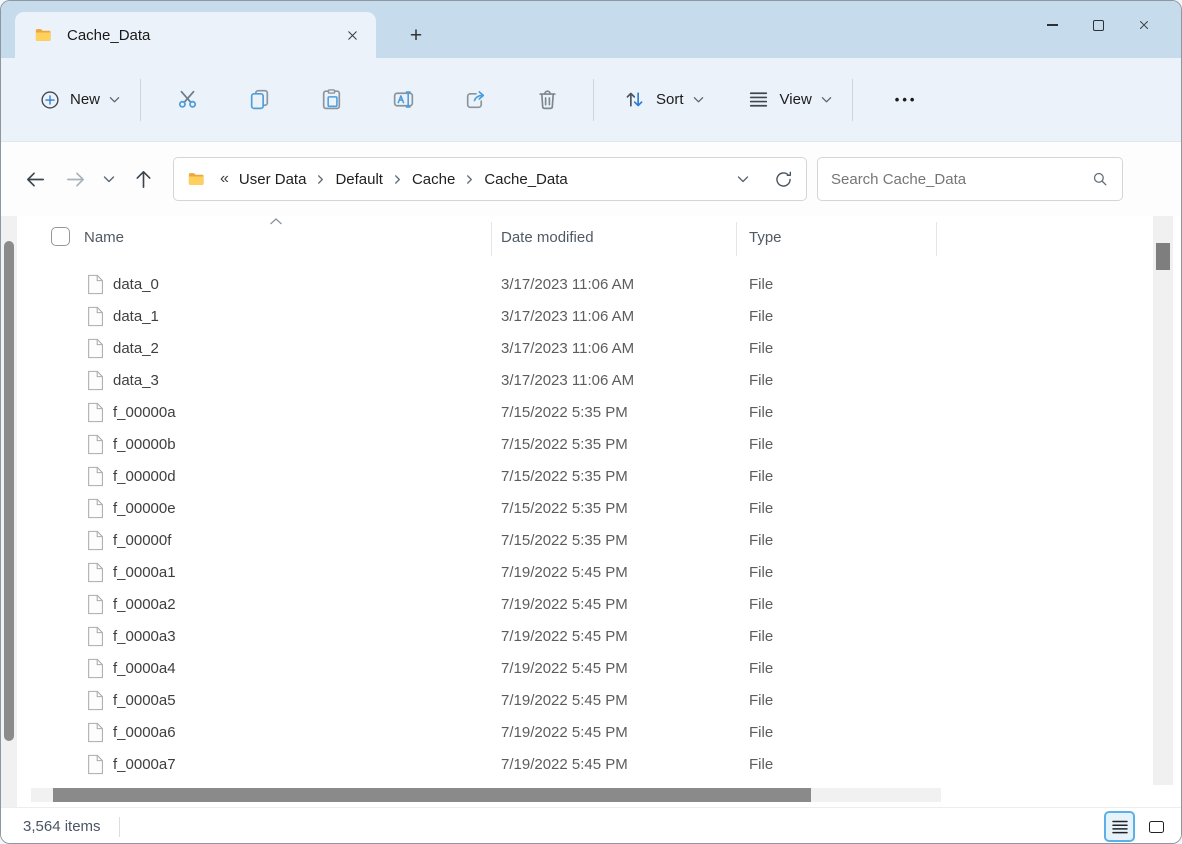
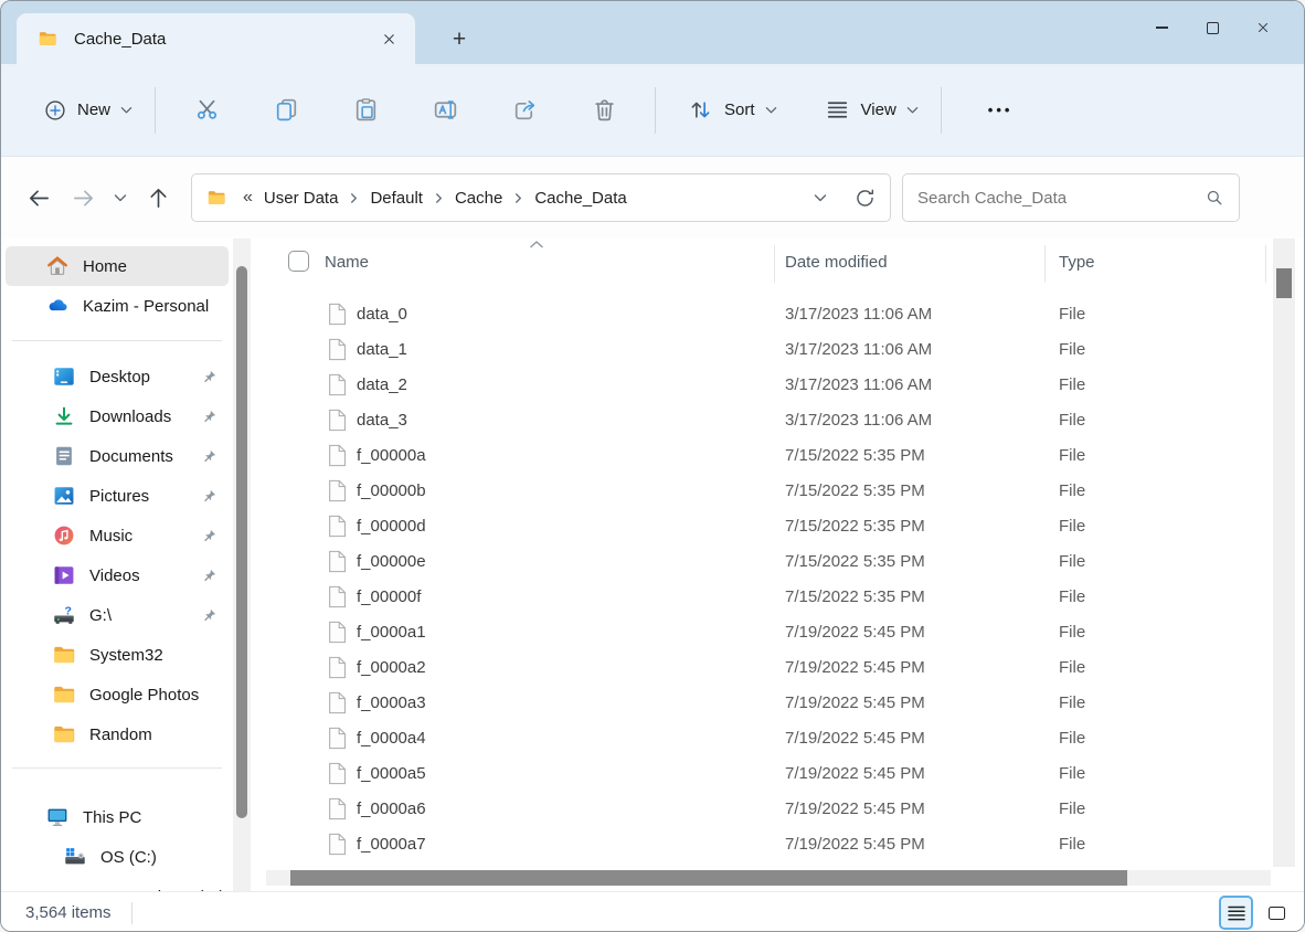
  Cache_Data
  +
  New
  Sort
  View
  •••
  «
  User Data
  Default
  Cache
  Cache_Data
  Search Cache_Data
+ Home
+ Kazim - Personal
+ Desktop
+ Downloads
+ Documents
+ Pictures
+ Music
+ Videos
+ ?
+ G:\
+ System32
+ Google Photos
+ Random
+ This PC
+ OS (C:)
  Name
  Date modified
  Type
  data_0
  3/17/2023 11:06 AM
  File
  data_1
  3/17/2023 11:06 AM
  File
  data_2
  3/17/2023 11:06 AM
  File
  data_3
  3/17/2023 11:06 AM
  File
  f_00000a
  7/15/2022 5:35 PM
  File
  f_00000b
  7/15/2022 5:35 PM
  File
  f_00000d
  7/15/2022 5:35 PM
  File
  f_00000e
  7/15/2022 5:35 PM
  File
  f_00000f
  7/15/2022 5:35 PM
  File
  f_0000a1
  7/19/2022 5:45 PM
  File
  f_0000a2
  7/19/2022 5:45 PM
  File
  f_0000a3
  7/19/2022 5:45 PM
  File
  f_0000a4
  7/19/2022 5:45 PM
  File
  f_0000a5
  7/19/2022 5:45 PM
  File
  f_0000a6
  7/19/2022 5:45 PM
  File
  f_0000a7
  7/19/2022 5:45 PM
  File
  3,564 items
